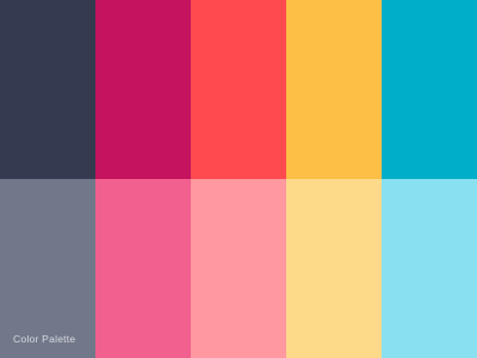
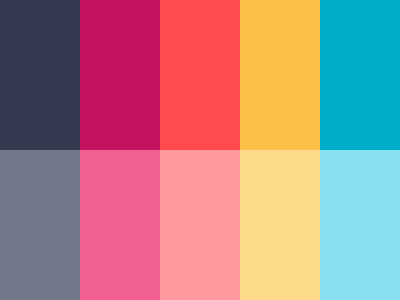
- Color Palette
